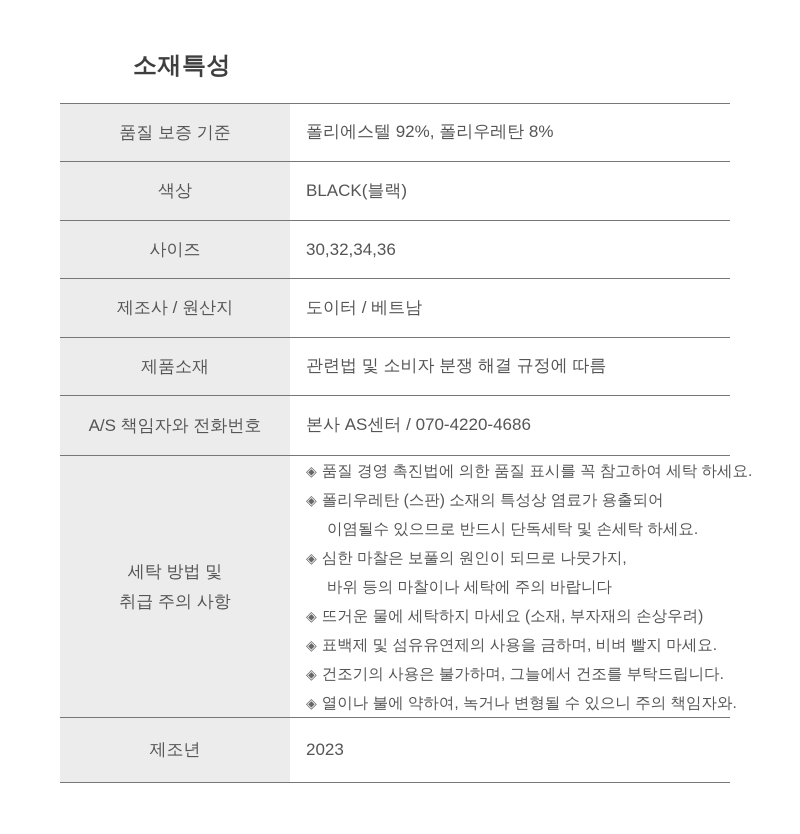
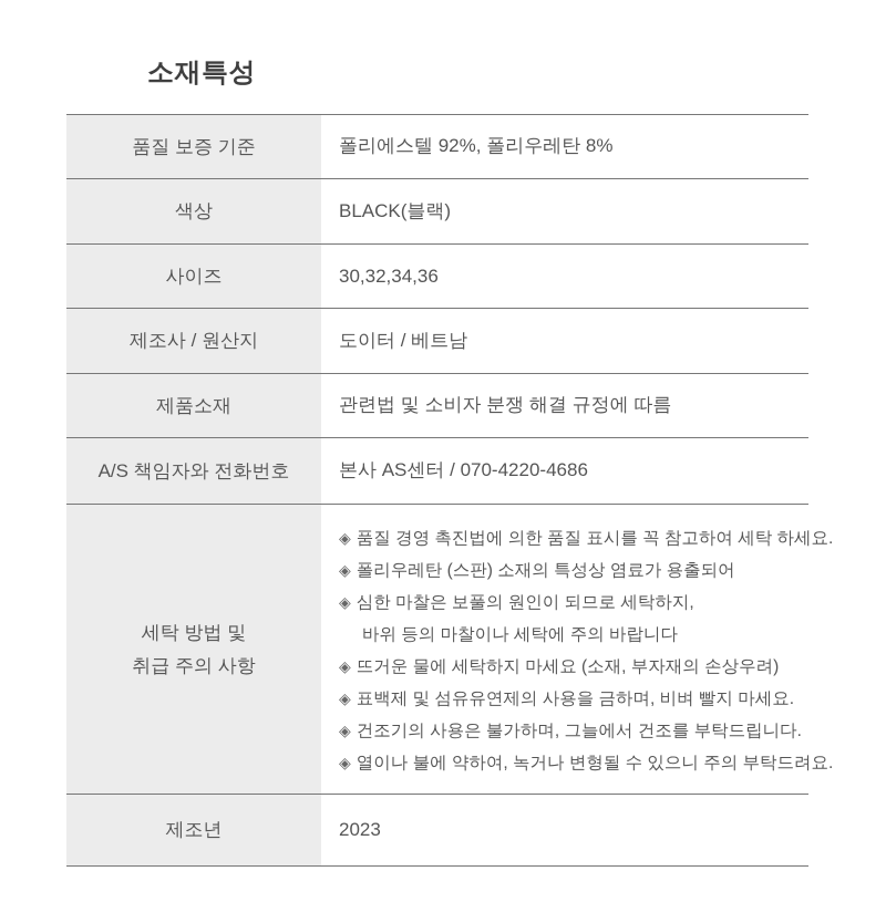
  소재특성
  품질 보증 기준
  폴리에스텔 92%, 폴리우레탄 8%
  색상
  BLACK(블랙)
  사이즈
  30,32,34,36
  제조사 / 원산지
  도이터 / 베트남
  제품소재
  관련법 및 소비자 분쟁 해결 규정에 따름
  A/S 책임자와 전화번호
  본사 AS센터 / 070-4220-4686
  세탁 방법 및
  취급 주의 사항
  ◈ 품질 경영 촉진법에 의한 품질 표시를 꼭 참고하여 세탁 하세요.
  ◈ 폴리우레탄 (스판) 소재의 특성상 염료가 용출되어
- 이염될수 있으므로 반드시 단독세탁 및 손세탁 하세요.
- ◈ 심한 마찰은 보풀의 원인이 되므로 나뭇가지,
+ ◈ 심한 마찰은 보풀의 원인이 되므로 세탁하지,
  바위 등의 마찰이나 세탁에 주의 바랍니다
  ◈ 뜨거운 물에 세탁하지 마세요 (소재, 부자재의 손상우려)
  ◈ 표백제 및 섬유유연제의 사용을 금하며, 비벼 빨지 마세요.
  ◈ 건조기의 사용은 불가하며, 그늘에서 건조를 부탁드립니다.
- ◈ 열이나 불에 약하여, 녹거나 변형될 수 있으니 주의 책임자와.
+ ◈ 열이나 불에 약하여, 녹거나 변형될 수 있으니 주의 부탁드려요.
  제조년
  2023
